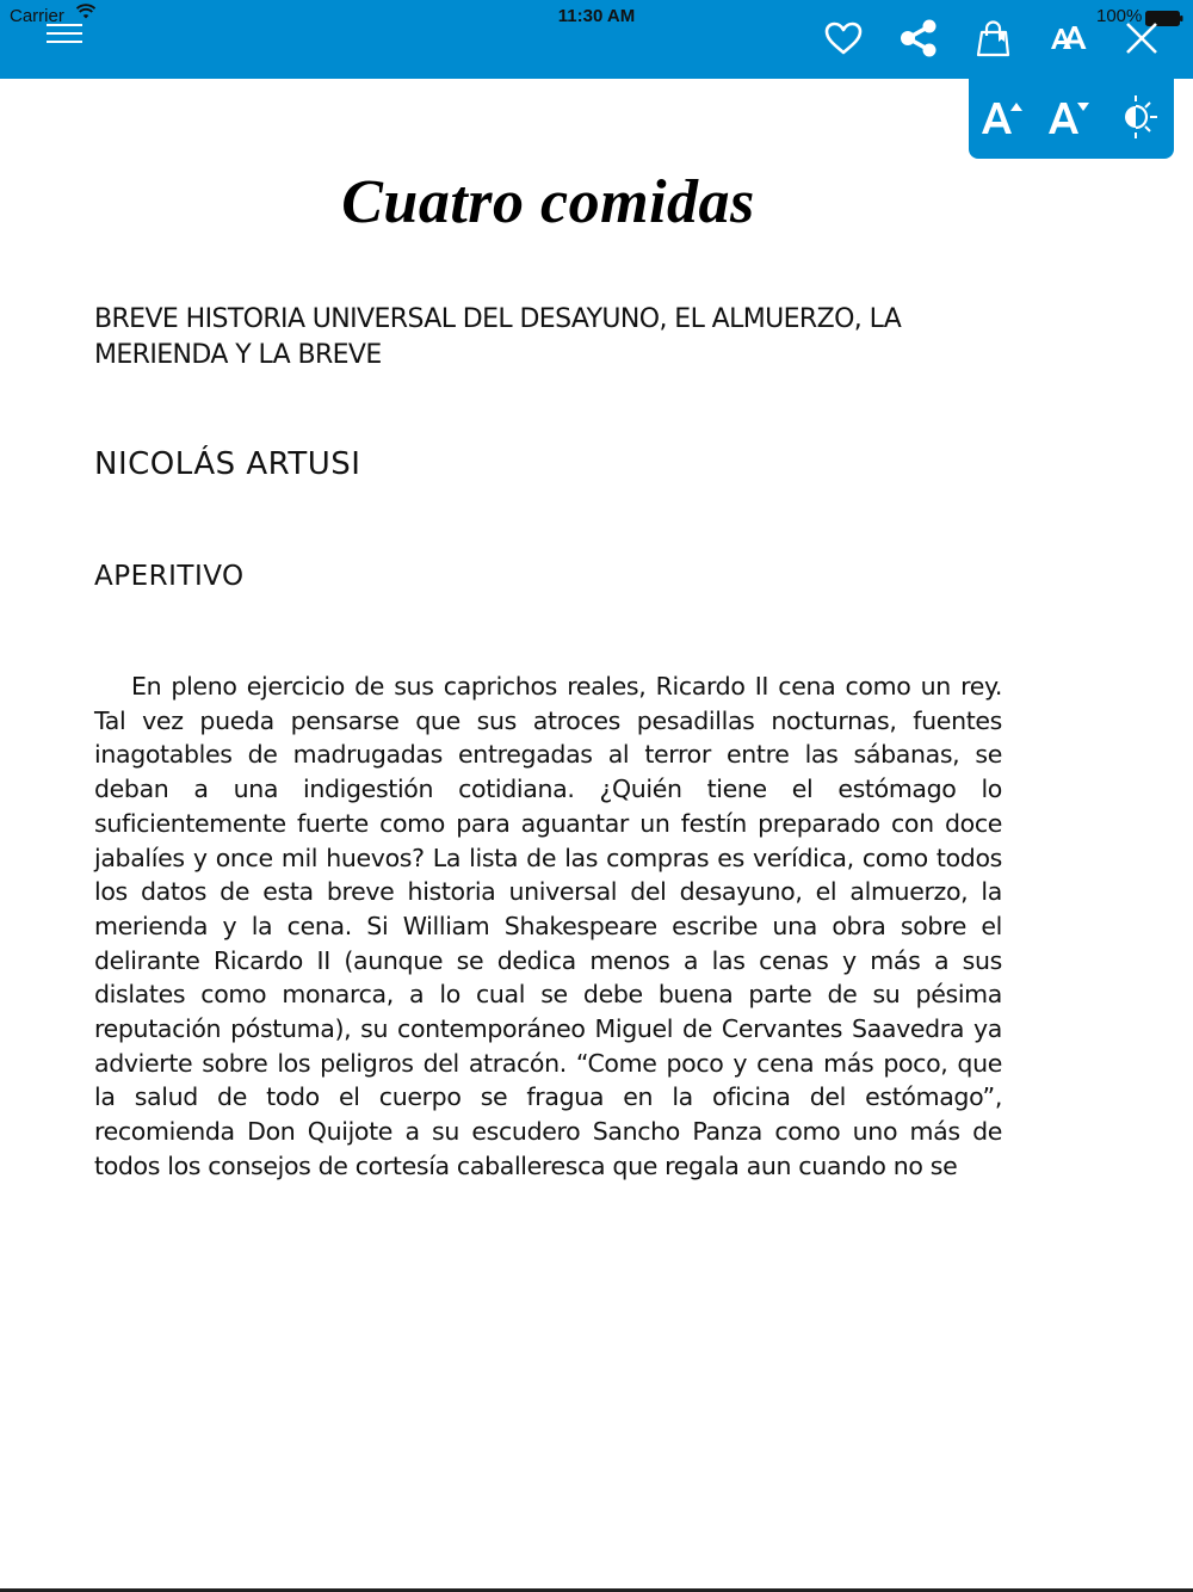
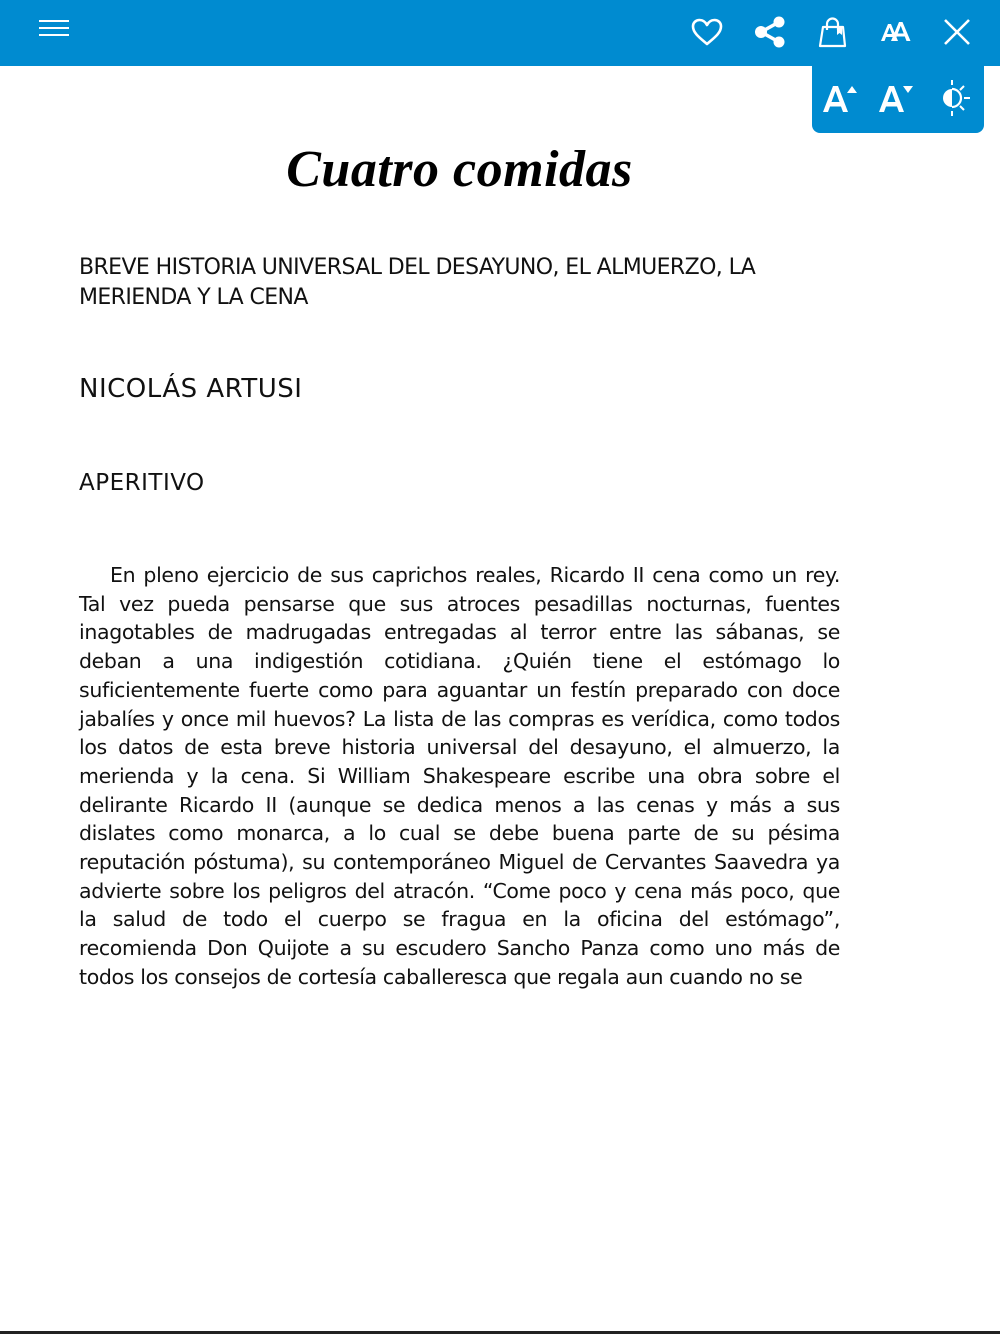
- Carrier
- 11:30 AM
- 100%
  Cuatro comidas
- BREVE HISTORIA UNIVERSAL DEL DESAYUNO, EL ALMUERZO, LA MERIENDA Y LA BREVE
+ BREVE HISTORIA UNIVERSAL DEL DESAYUNO, EL ALMUERZO, LA MERIENDA Y LA CENA
  NICOLÁS ARTUSI
  APERITIVO
  En pleno ejercicio de sus caprichos reales, Ricardo II cena como un rey. Tal vez pueda pensarse que sus atroces pesadillas nocturnas, fuentes inagotables de madrugadas entregadas al terror entre las sábanas, se deban a una indigestión cotidiana. ¿Quién tiene el estómago lo suficientemente fuerte como para aguantar un festín preparado con doce jabalíes y once mil huevos? La lista de las compras es verídica, como todos los datos de esta breve historia universal del desayuno, el almuerzo, la merienda y la cena. Si William Shakespeare escribe una obra sobre el delirante Ricardo II (aunque se dedica menos a las cenas y más a sus dislates como monarca, a lo cual se debe buena parte de su pésima reputación póstuma), su contemporáneo Miguel de Cervantes Saavedra ya advierte sobre los peligros del atracón. “Come poco y cena más poco, que la salud de todo el cuerpo se fragua en la oficina del estómago”, recomienda Don Quijote a su escudero Sancho Panza como uno más de todos los consejos de cortesía caballeresca que regala aun cuando no se
